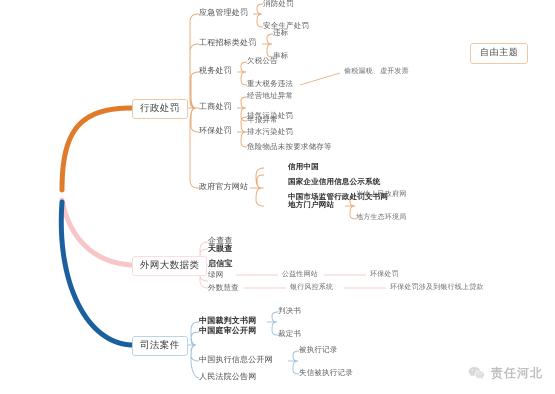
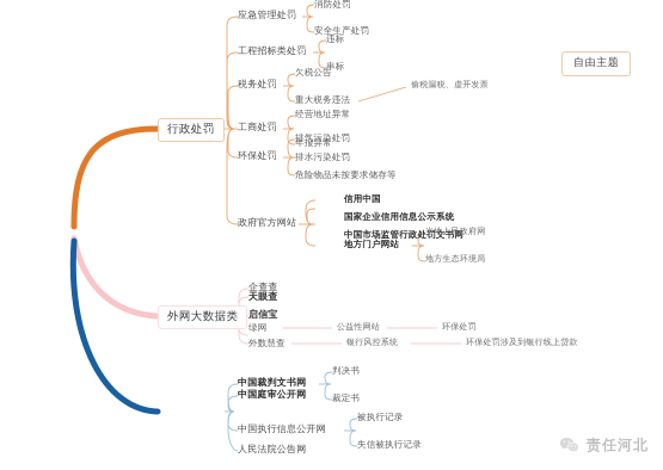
  自由主题
  行政处罚
  应急管理处罚
  消防处罚
  安全生产处罚
  工程招标类处罚
  违标
  串标
  税务处罚
  欠税公告
  重大税务违法
  偷税漏税、虚开发票
  工商处罚
  经营地址异常
  年报异常
  环保处罚
  排气污染处罚
  排水污染处罚
  危险物品未按要求储存等
  政府官方网站
  信用中国
  国家企业信用信息公示系统
  中国市场监管行政处罚文书网
  地方门户网站
  当地人民政府网
  地方生态环境局
  外网大数据类
  企查查
  天眼查
  启信宝
  绿网
  公益性网站
  环保处罚
  外数慧查
  银行风控系统
  环保处罚涉及到银行线上贷款
- 司法案件
  中国裁判文书网
  判决书
  裁定书
  中国庭审公开网
  中国执行信息公开网
  被执行记录
  失信被执行记录
  人民法院公告网
  责任河北
